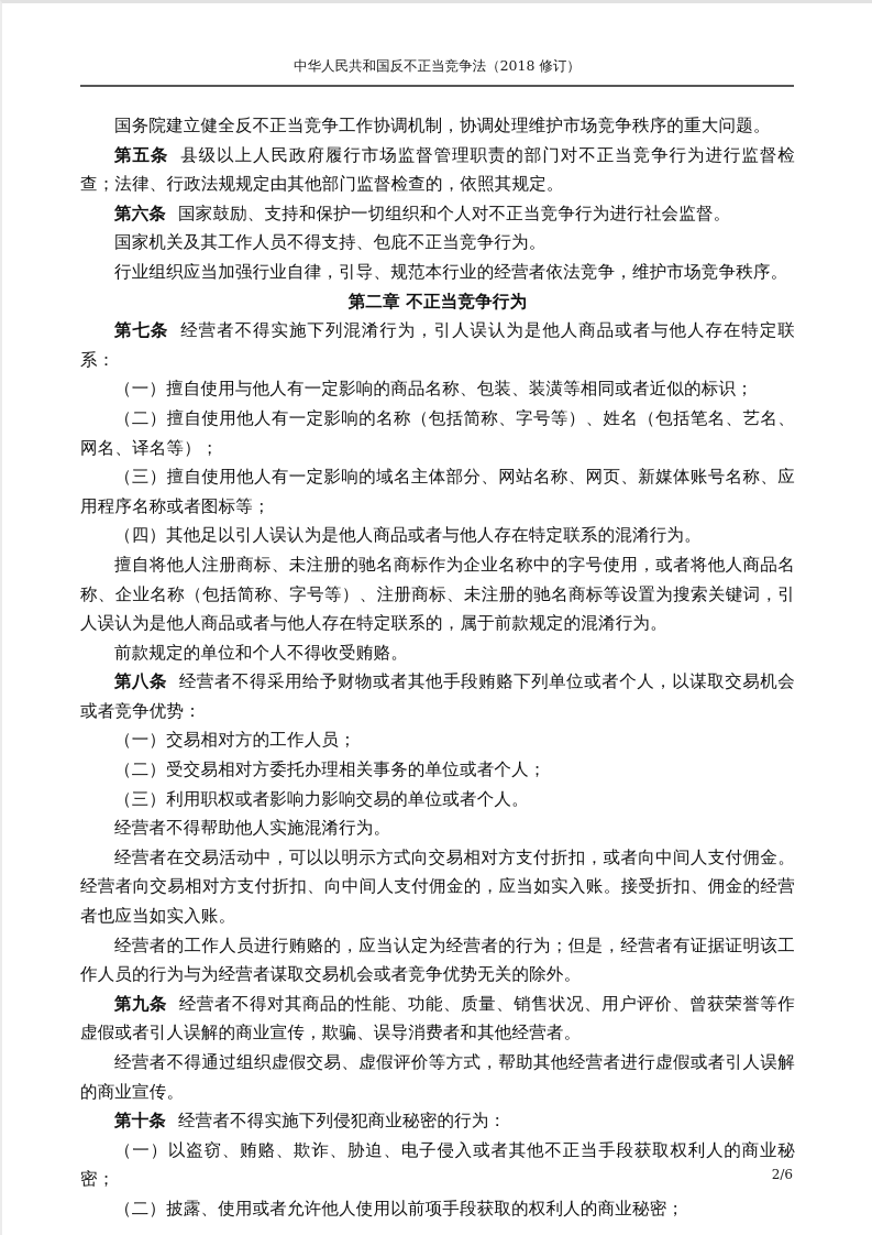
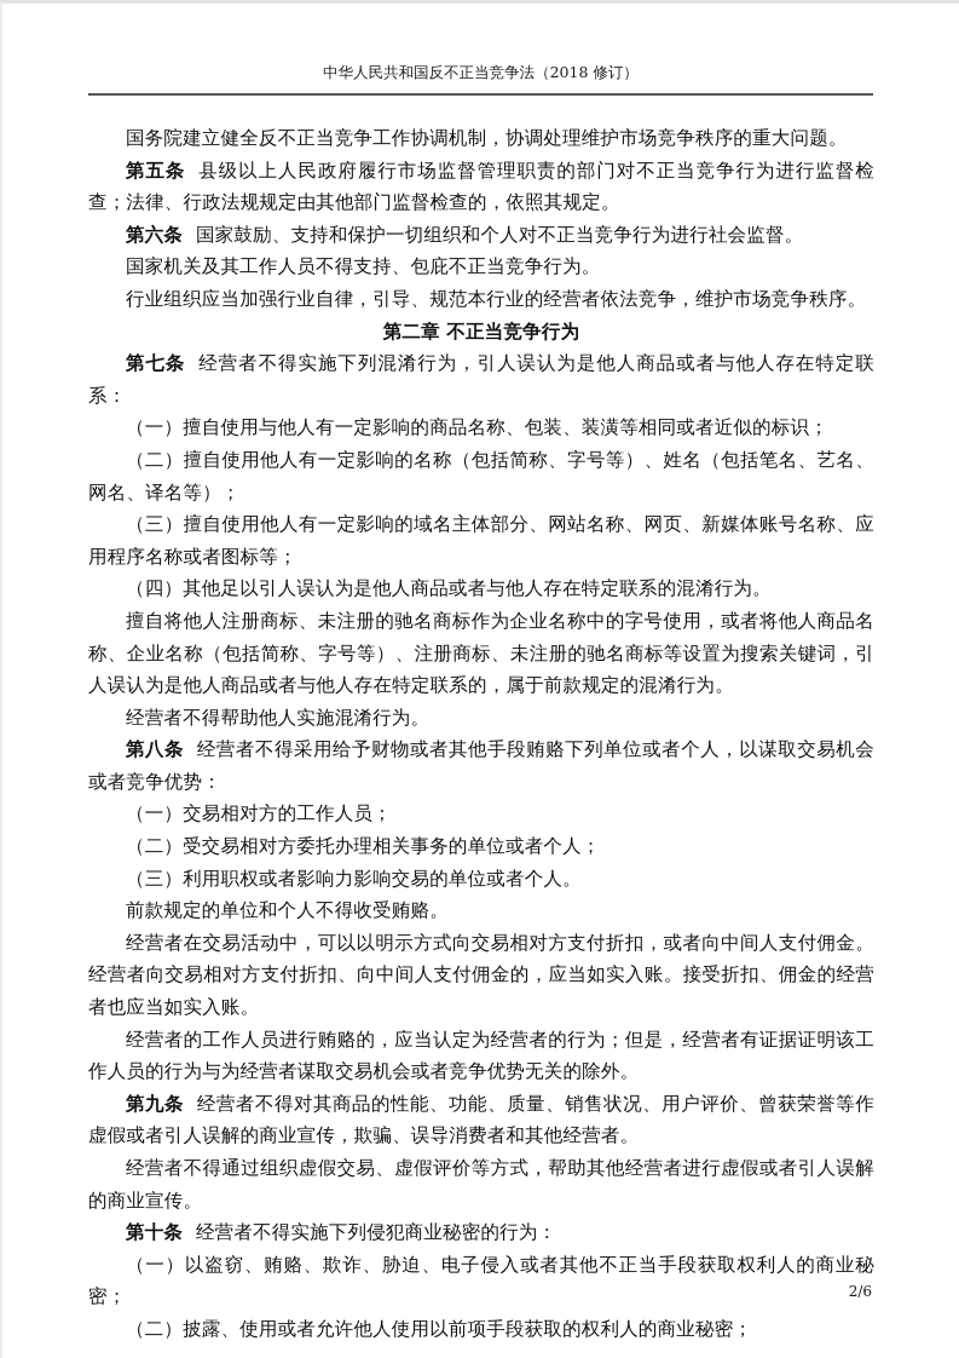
  中华人民共和国反不正当竞争法（2018 修订）
  国务院建立健全反不正当竞争工作协调机制，协调处理维护市场竞争秩序的重大问题。
  第五条 县级以上人民政府履行市场监督管理职责的部门对不正当竞争行为进行监督检查；法律、行政法规规定由其他部门监督检查的，依照其规定。
  第六条 国家鼓励、支持和保护一切组织和个人对不正当竞争行为进行社会监督。
  国家机关及其工作人员不得支持、包庇不正当竞争行为。
  行业组织应当加强行业自律，引导、规范本行业的经营者依法竞争，维护市场竞争秩序。
  第二章 不正当竞争行为
  第七条 经营者不得实施下列混淆行为，引人误认为是他人商品或者与他人存在特定联系：
  （一）擅自使用与他人有一定影响的商品名称、包装、装潢等相同或者近似的标识；
  （二）擅自使用他人有一定影响的名称（包括简称、字号等）、姓名（包括笔名、艺名、网名、译名等）；
  （三）擅自使用他人有一定影响的域名主体部分、网站名称、网页、新媒体账号名称、应用程序名称或者图标等；
  （四）其他足以引人误认为是他人商品或者与他人存在特定联系的混淆行为。
  擅自将他人注册商标、未注册的驰名商标作为企业名称中的字号使用，或者将他人商品名称、企业名称（包括简称、字号等）、注册商标、未注册的驰名商标等设置为搜索关键词，引人误认为是他人商品或者与他人存在特定联系的，属于前款规定的混淆行为。
- 前款规定的单位和个人不得收受贿赂。
+ 经营者不得帮助他人实施混淆行为。
  第八条 经营者不得采用给予财物或者其他手段贿赂下列单位或者个人，以谋取交易机会或者竞争优势：
  （一）交易相对方的工作人员；
  （二）受交易相对方委托办理相关事务的单位或者个人；
  （三）利用职权或者影响力影响交易的单位或者个人。
- 经营者不得帮助他人实施混淆行为。
+ 前款规定的单位和个人不得收受贿赂。
  经营者在交易活动中，可以以明示方式向交易相对方支付折扣，或者向中间人支付佣金。经营者向交易相对方支付折扣、向中间人支付佣金的，应当如实入账。接受折扣、佣金的经营者也应当如实入账。
  经营者的工作人员进行贿赂的，应当认定为经营者的行为；但是，经营者有证据证明该工作人员的行为与为经营者谋取交易机会或者竞争优势无关的除外。
  第九条 经营者不得对其商品的性能、功能、质量、销售状况、用户评价、曾获荣誉等作虚假或者引人误解的商业宣传，欺骗、误导消费者和其他经营者。
  经营者不得通过组织虚假交易、虚假评价等方式，帮助其他经营者进行虚假或者引人误解的商业宣传。
  第十条 经营者不得实施下列侵犯商业秘密的行为：
  （一）以盗窃、贿赂、欺诈、胁迫、电子侵入或者其他不正当手段获取权利人的商业秘密；
  （二）披露、使用或者允许他人使用以前项手段获取的权利人的商业秘密；
  2/6
